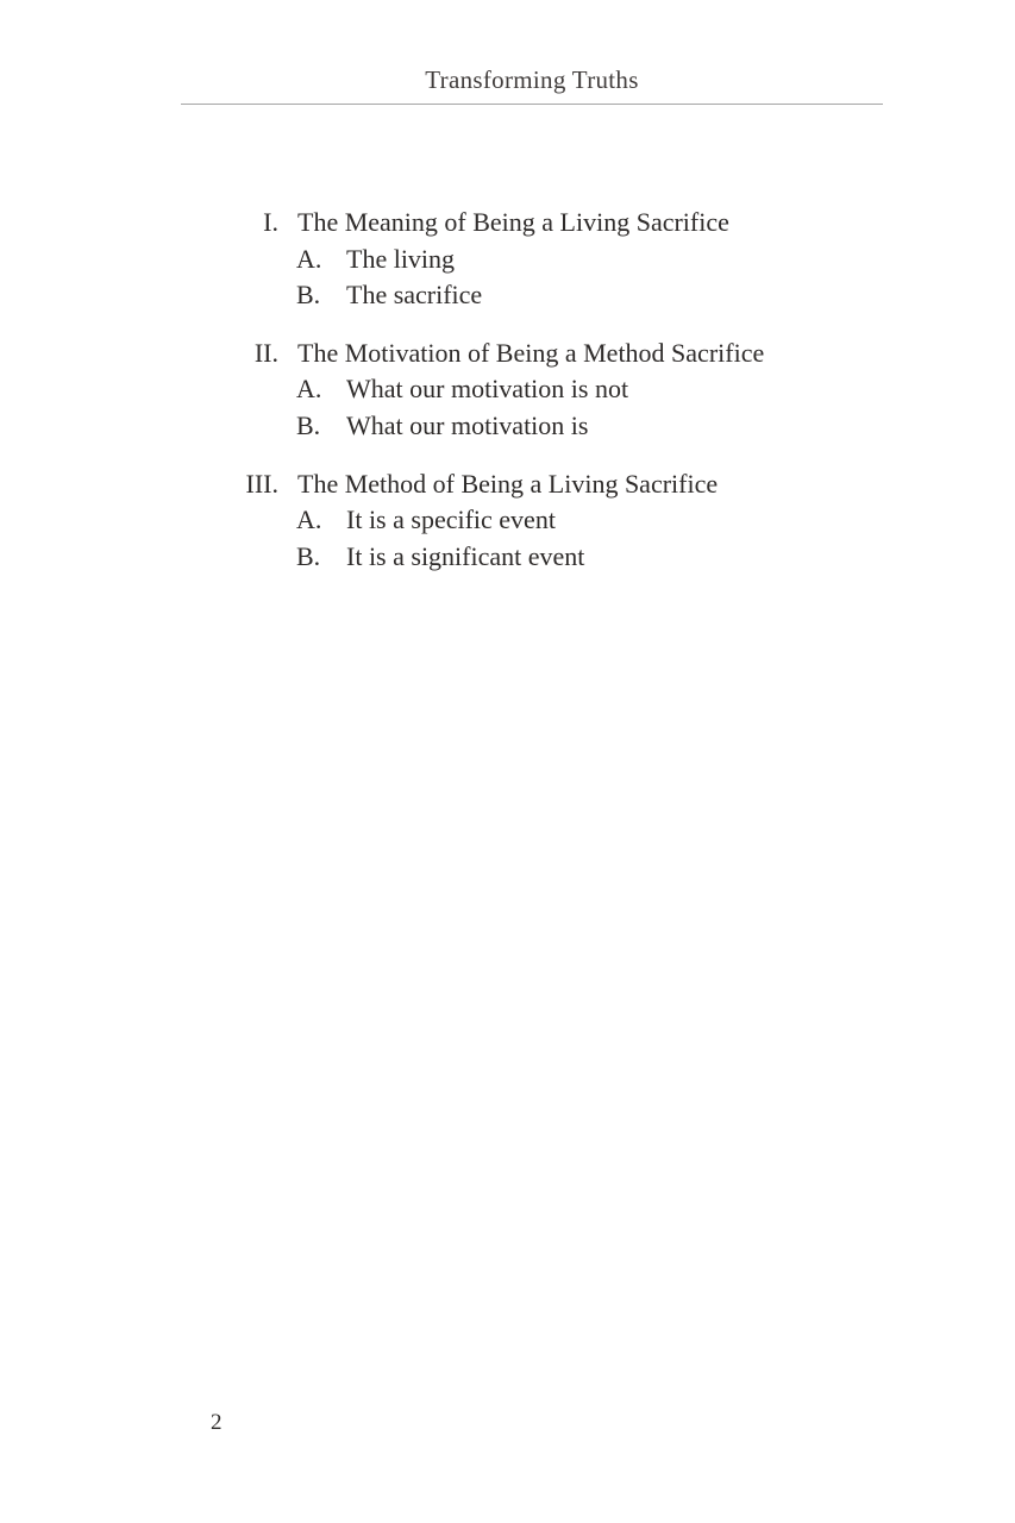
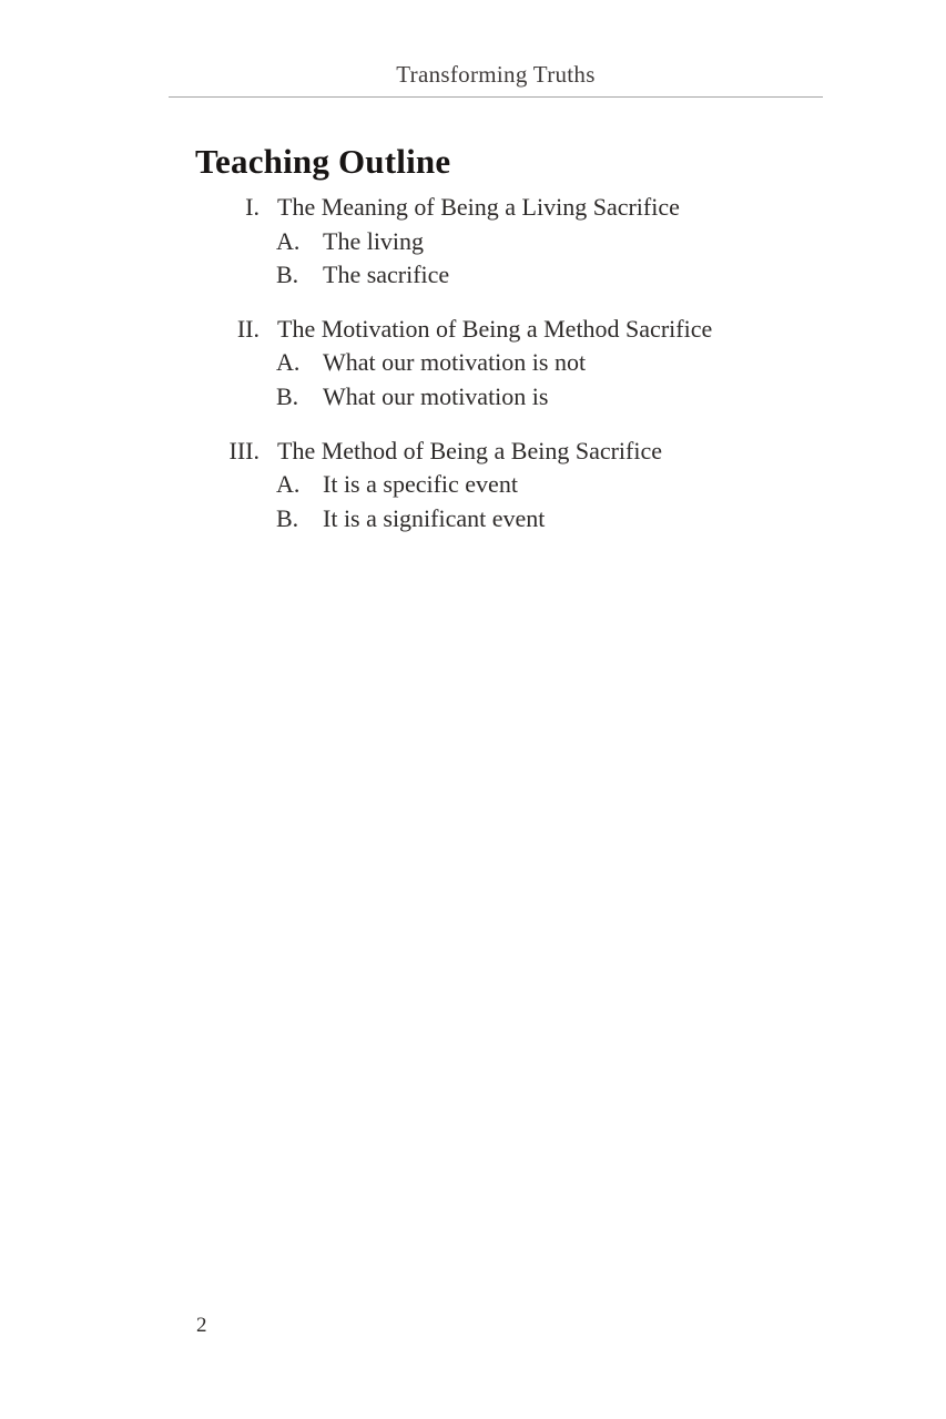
  Transforming Truths
+ Teaching Outline
  I.
  The Meaning of Being a Living Sacrifice
  A.
  The living
  B.
  The sacrifice
  II.
  The Motivation of Being a Method Sacrifice
  A.
  What our motivation is not
  B.
  What our motivation is
  III.
- The Method of Being a Living Sacrifice
+ The Method of Being a Being Sacrifice
  A.
  It is a specific event
  B.
  It is a significant event
  2
